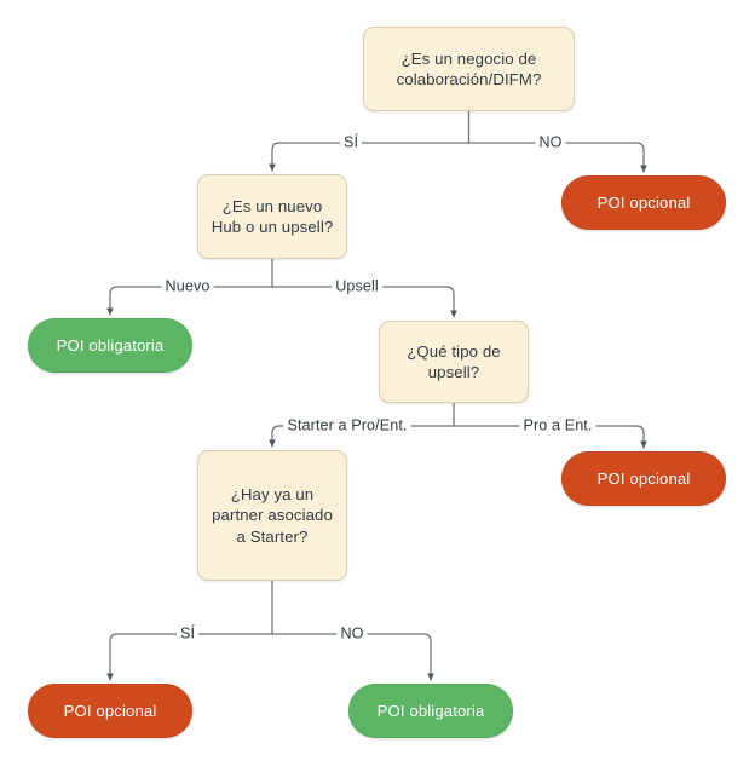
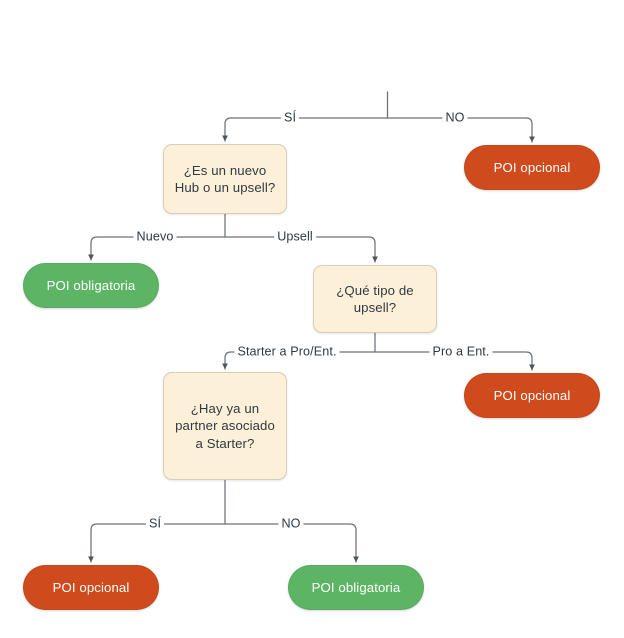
- ¿Es un negocio de
- colaboración/DIFM?
  ¿Es un nuevo
  Hub o un upsell?
  POI opcional
  POI obligatoria
  ¿Qué tipo de
  upsell?
  ¿Hay ya un
  partner asociado
  a Starter?
  POI opcional
  POI opcional
  POI obligatoria
  SÍ
  NO
  Nuevo
  Upsell
  Starter a Pro/Ent.
  Pro a Ent.
  SÍ
  NO
